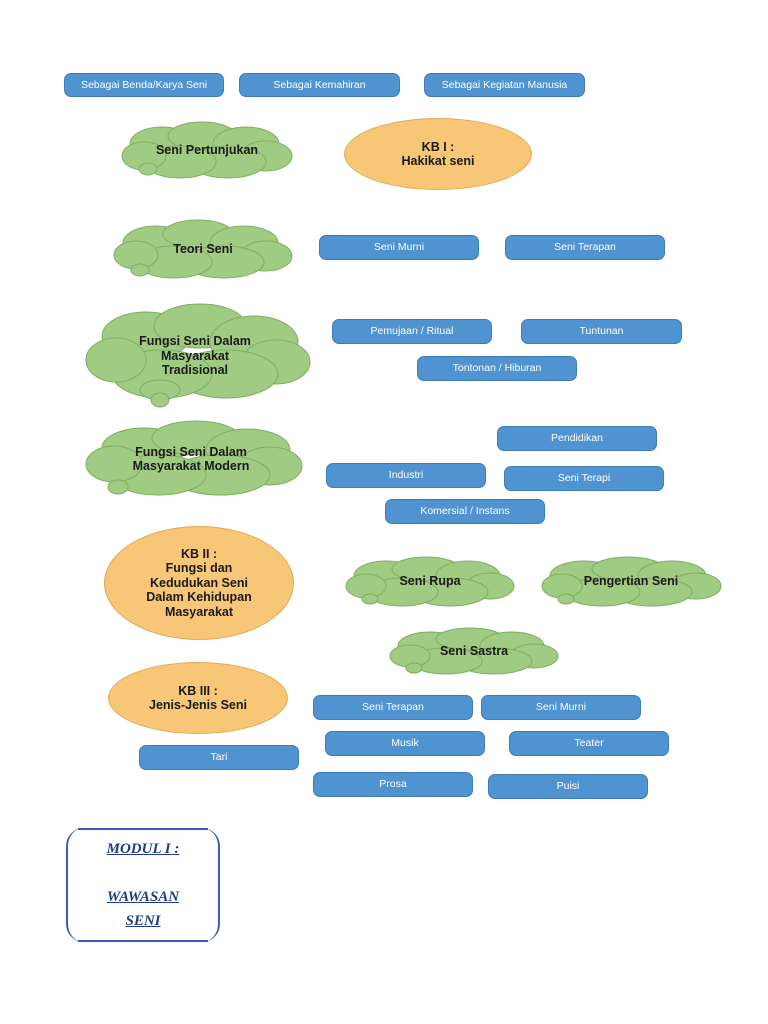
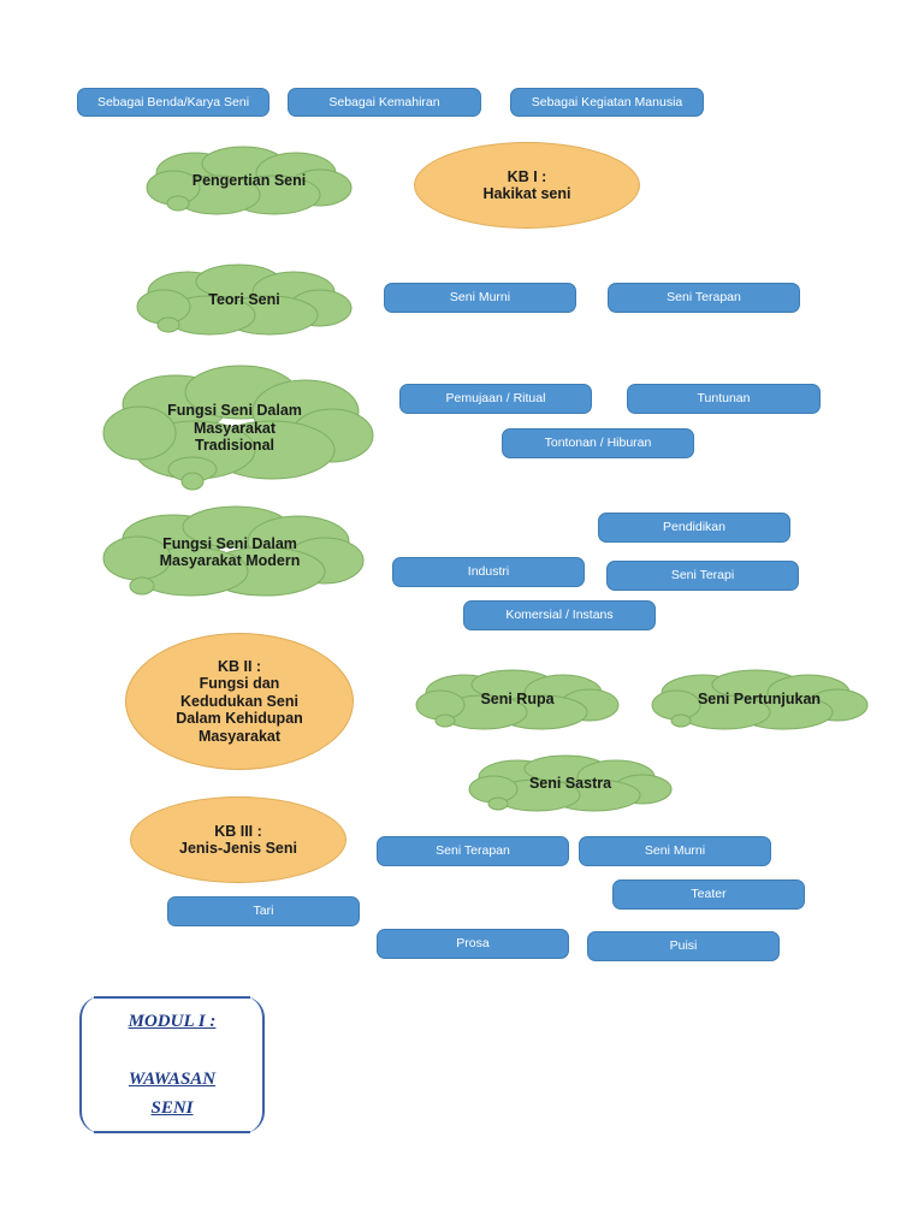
  Sebagai Benda/Karya Seni
  Sebagai Kemahiran
  Sebagai Kegiatan Manusia
- Seni Pertunjukan
+ Pengertian Seni
  KB I :
  Hakikat seni
  Teori Seni
  Seni Murni
  Seni Terapan
  Fungsi Seni Dalam
  Masyarakat
  Tradisional
  Pemujaan / Ritual
  Tuntunan
  Tontonan / Hiburan
  Fungsi Seni Dalam
  Masyarakat Modern
  Pendidikan
  Industri
  Seni Terapi
  Komersial / Instans
  KB II :
  Fungsi dan
  Kedudukan Seni
  Dalam Kehidupan
  Masyarakat
  Seni Rupa
- Pengertian Seni
+ Seni Pertunjukan
  Seni Sastra
  KB III :
  Jenis-Jenis Seni
  Seni Terapan
  Seni Murni
- Musik
  Teater
  Tari
  Prosa
  Puisi
  MODUL I :
  WAWASAN
  SENI
